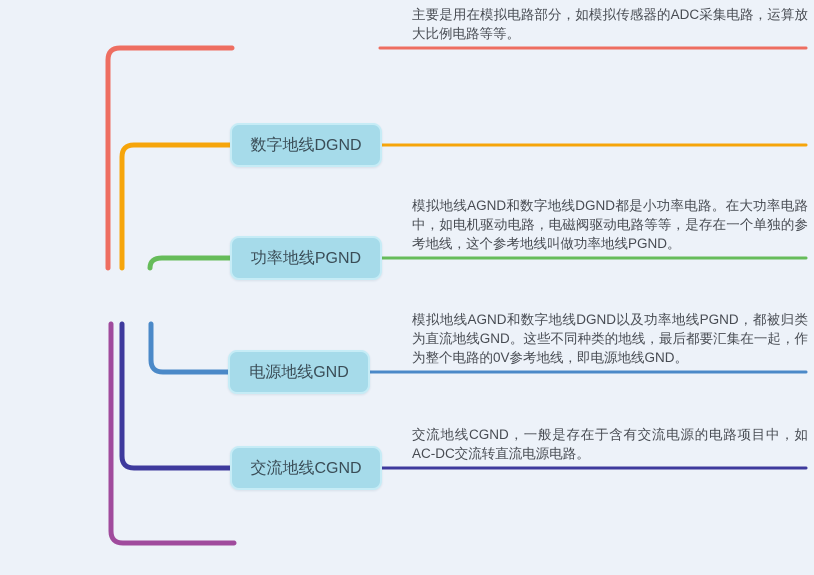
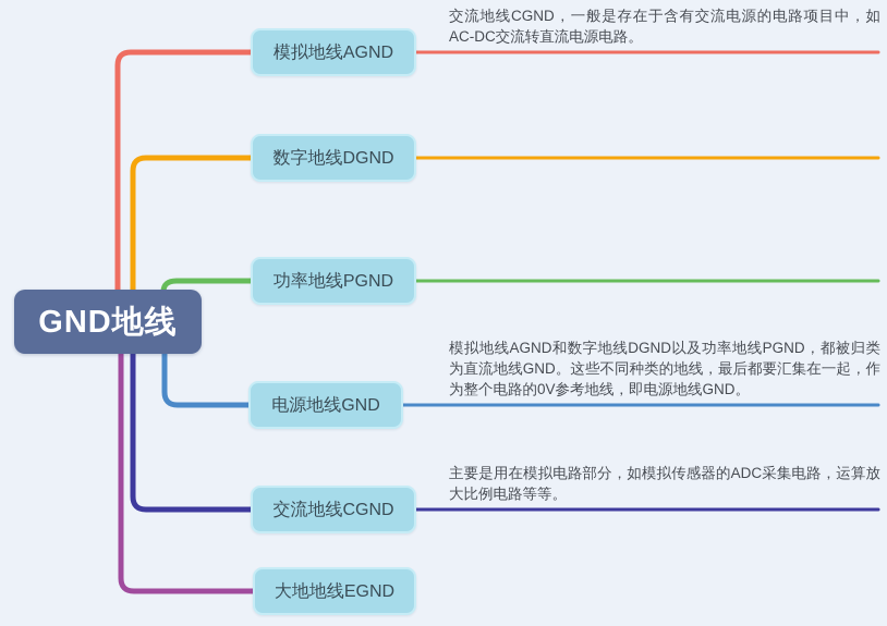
+ GND地线
+ 模拟地线AGND
  数字地线DGND
  功率地线PGND
  电源地线GND
  交流地线CGND
+ 大地地线EGND
- 主要是用在模拟电路部分，如模拟传感器的ADC采集电路，运算放大比例电路等等。
+ 交流地线CGND，一般是存在于含有交流电源的电路项目中，如AC-DC交流转直流电源电路。
- 模拟地线AGND和数字地线DGND都是小功率电路。在大功率电路中，如电机驱动电路，电磁阀驱动电路等等，是存在一个单独的参考地线，这个参考地线叫做功率地线PGND。
  模拟地线AGND和数字地线DGND以及功率地线PGND，都被归类为直流地线GND。这些不同种类的地线，最后都要汇集在一起，作为整个电路的0V参考地线，即电源地线GND。
- 交流地线CGND，一般是存在于含有交流电源的电路项目中，如AC-DC交流转直流电源电路。
+ 主要是用在模拟电路部分，如模拟传感器的ADC采集电路，运算放大比例电路等等。
